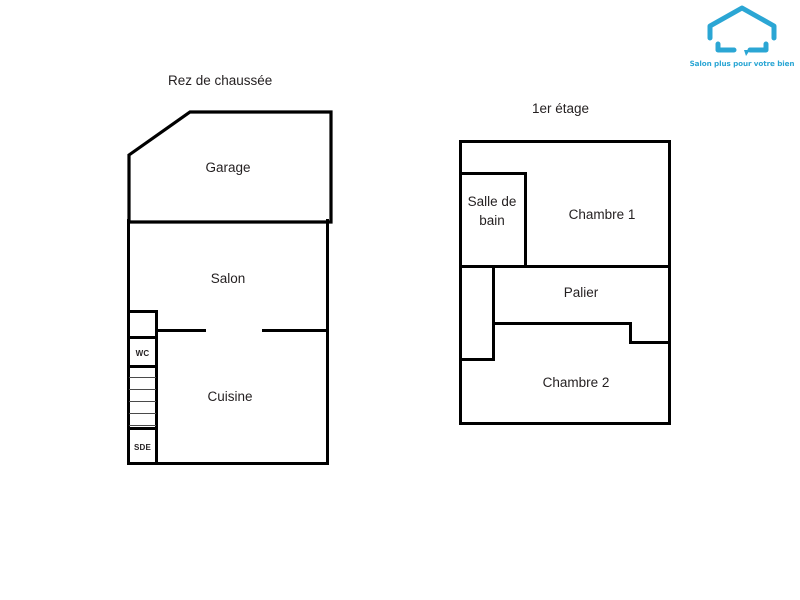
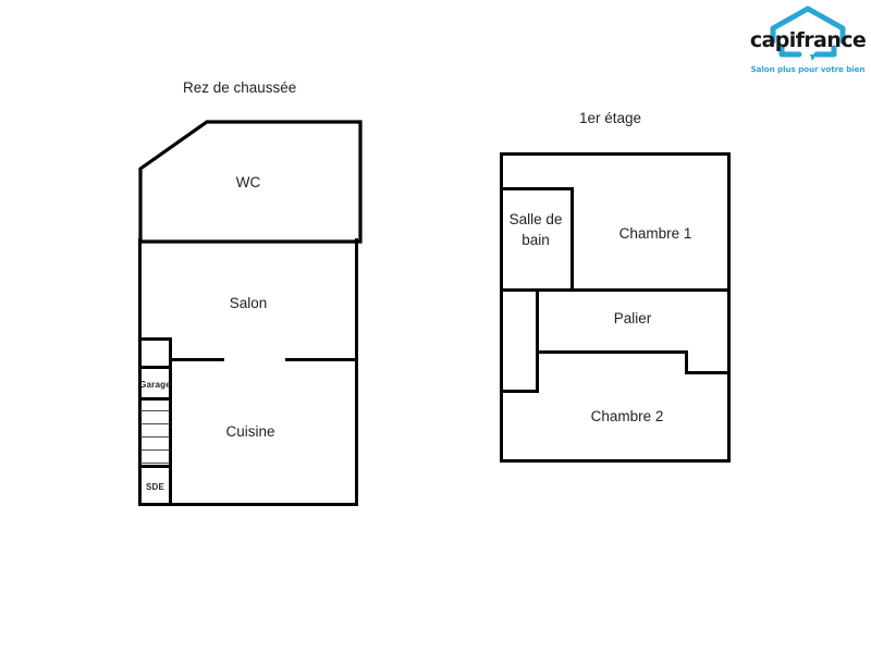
+ capifrance
  Salon plus pour votre bien
  Rez de chaussée
- Garage
+ WC
  Salon
  Cuisine
- WC
+ Garage
  SDE
  1er étage
  Salle de bain
  Chambre 1
  Palier
  Chambre 2
